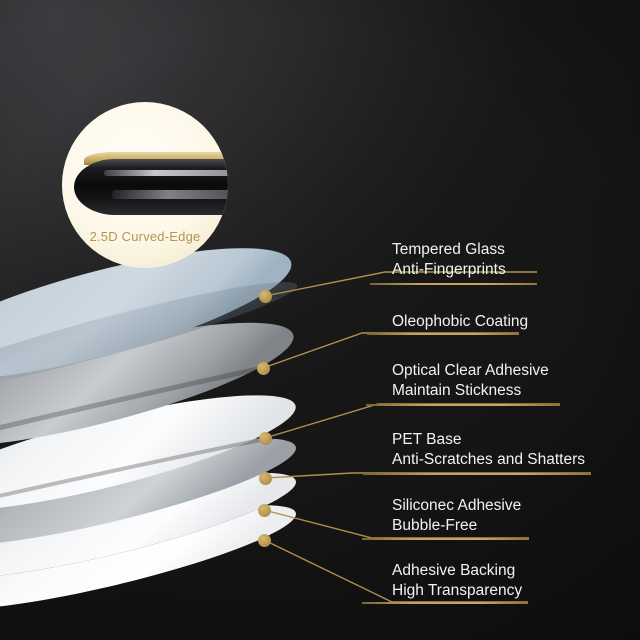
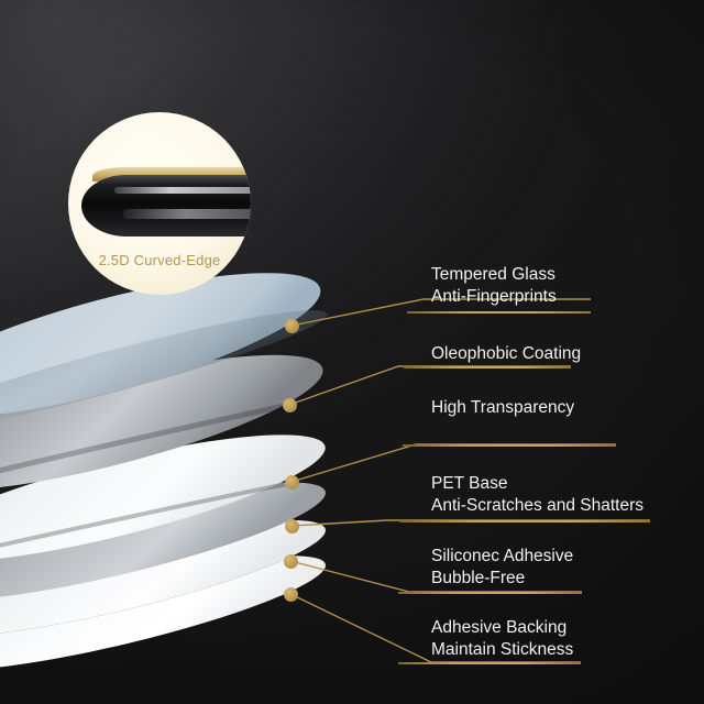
  Overall Protection
  2.5D Curved-Edge
  Tempered Glass
  Anti-Fingerprints
  Oleophobic Coating
- Optical Clear Adhesive
- Maintain Stickness
+ High Transparency
  PET Base
  Anti-Scratches and Shatters
  Siliconec Adhesive
  Bubble-Free
  Adhesive Backing
- High Transparency
+ Maintain Stickness
